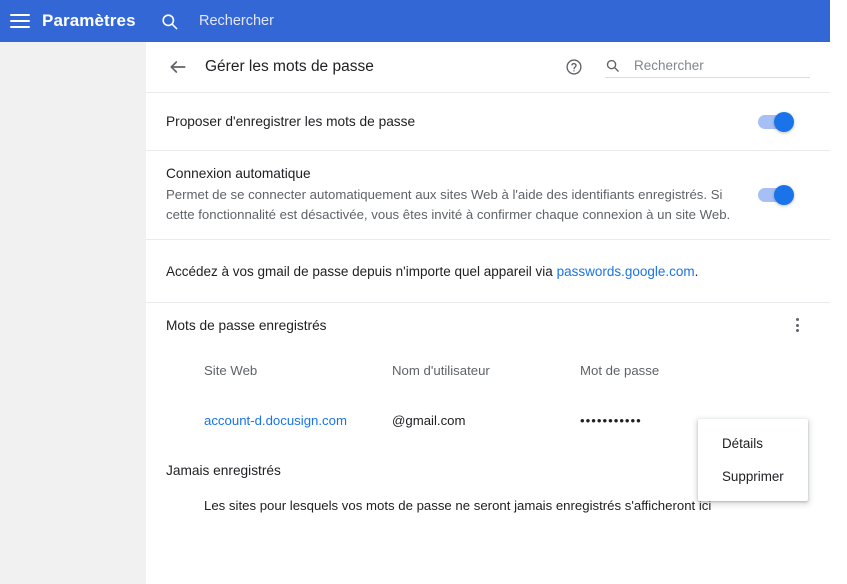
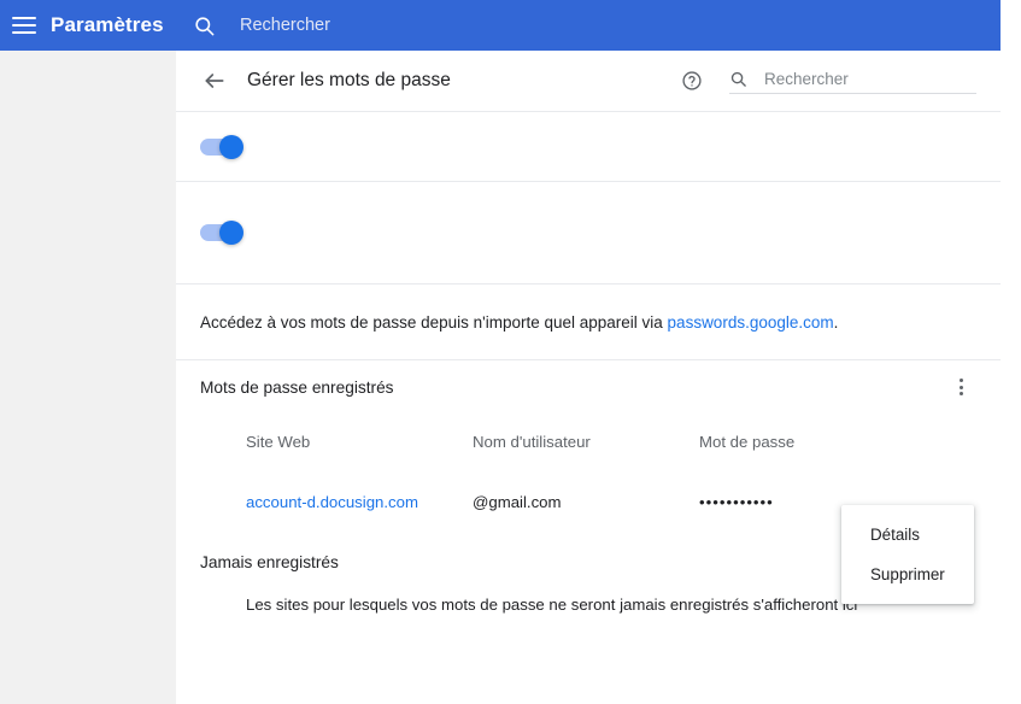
  Paramètres
  Rechercher
  Gérer les mots de passe
  Rechercher
- Proposer d'enregistrer les mots de passe
- Connexion automatique
- Permet de se connecter automatiquement aux sites Web à l'aide des identifiants enregistrés. Si cette fonctionnalité est désactivée, vous êtes invité à confirmer chaque connexion à un site Web.
- Accédez à vos gmail de passe depuis n'importe quel appareil via passwords.google.com.
+ Accédez à vos mots de passe depuis n'importe quel appareil via passwords.google.com.
  Mots de passe enregistrés
  Site Web	Nom d'utilisateur	Mot de passe
  account-d.docusign.com	@gmail.com	•••••••••••
  Jamais enregistrés
  Les sites pour lesquels vos mots de passe ne seront jamais enregistrés s'afficheront ici
  Détails
  Supprimer
